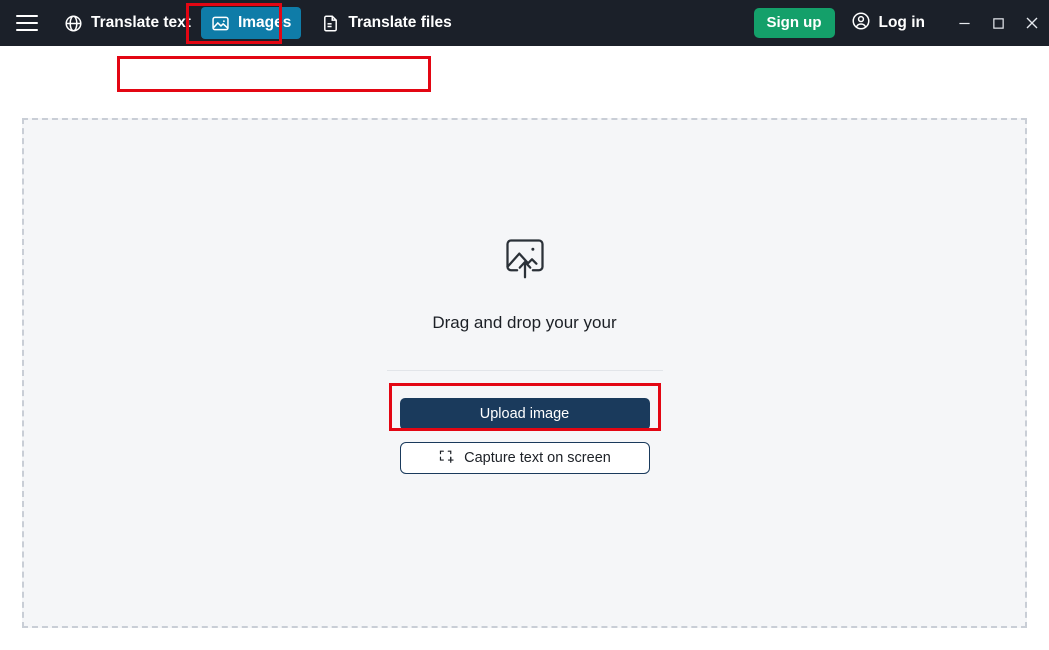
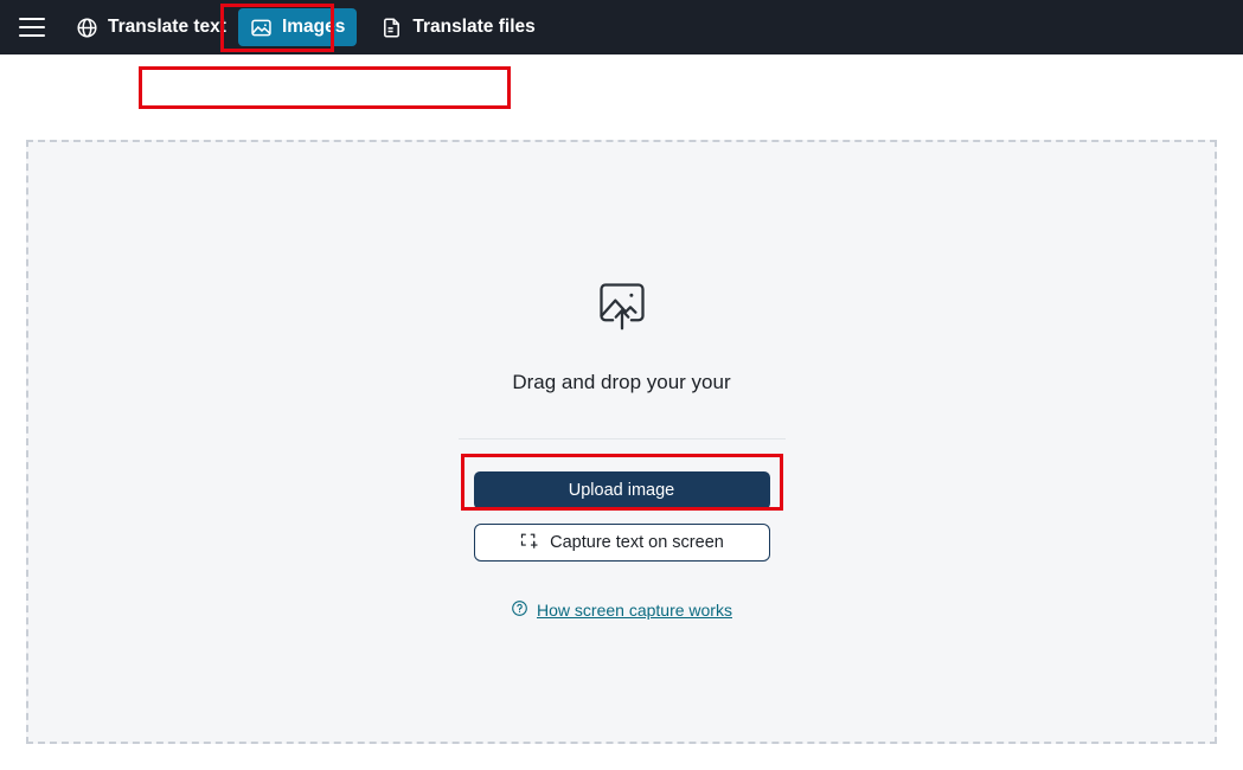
  Translate text
  Images
  Translate files
- Sign up
- Log in
  Drag and drop your your
  Upload image
  Capture text on screen
+ How screen capture works
